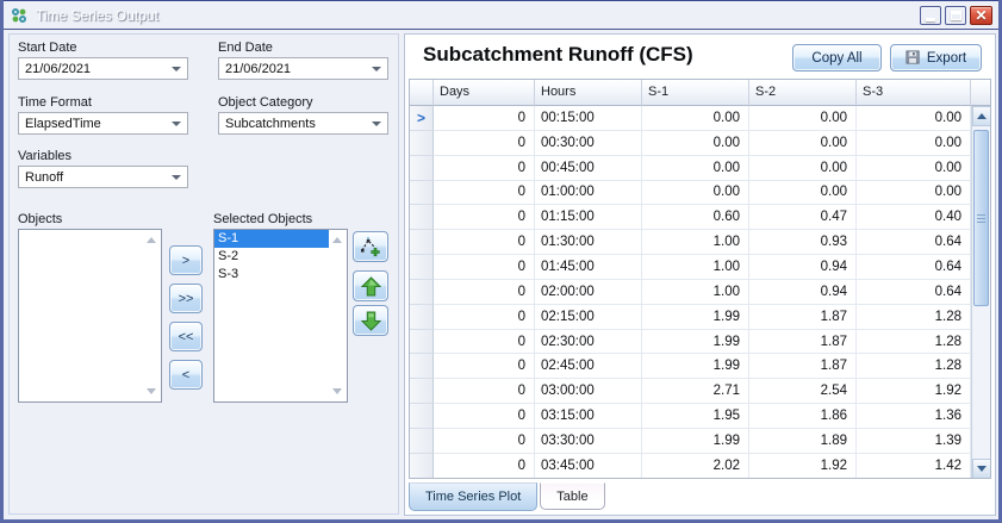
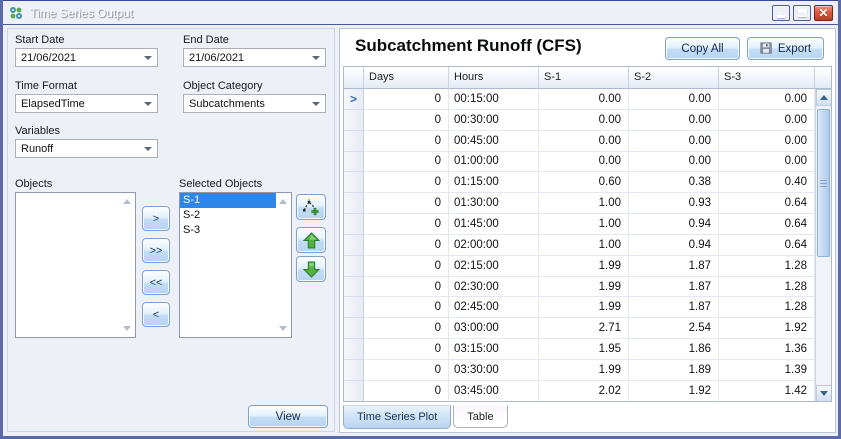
  Time Series Output
  ✕
  Start Date
  21/06/2021
  End Date
  21/06/2021
  Time Format
  ElapsedTime
  Object Category
  Subcatchments
  Variables
  Runoff
  Objects
  Selected Objects
  S-1
  S-2
  S-3
  >
  >>
  <<
  <
+ View
  Subcatchment Runoff (CFS)
  Copy All
  Export
  Days
  Hours
  S-1
  S-2
  S-3
  >
  0
  00:15:00
  0.00
  0.00
  0.00
  0
  00:30:00
  0.00
  0.00
  0.00
  0
  00:45:00
  0.00
  0.00
  0.00
  0
  01:00:00
  0.00
  0.00
  0.00
  0
  01:15:00
  0.60
- 0.47
+ 0.38
  0.40
  0
  01:30:00
  1.00
  0.93
  0.64
  0
  01:45:00
  1.00
  0.94
  0.64
  0
  02:00:00
  1.00
  0.94
  0.64
  0
  02:15:00
  1.99
  1.87
  1.28
  0
  02:30:00
  1.99
  1.87
  1.28
  0
  02:45:00
  1.99
  1.87
  1.28
  0
  03:00:00
  2.71
  2.54
  1.92
  0
  03:15:00
  1.95
  1.86
  1.36
  0
  03:30:00
  1.99
  1.89
  1.39
  0
  03:45:00
  2.02
  1.92
  1.42
  Time Series Plot
  Table
